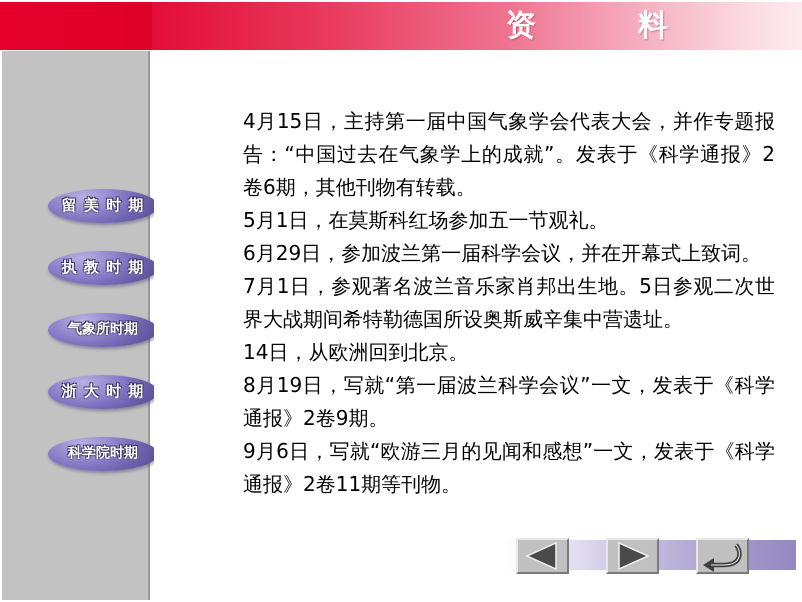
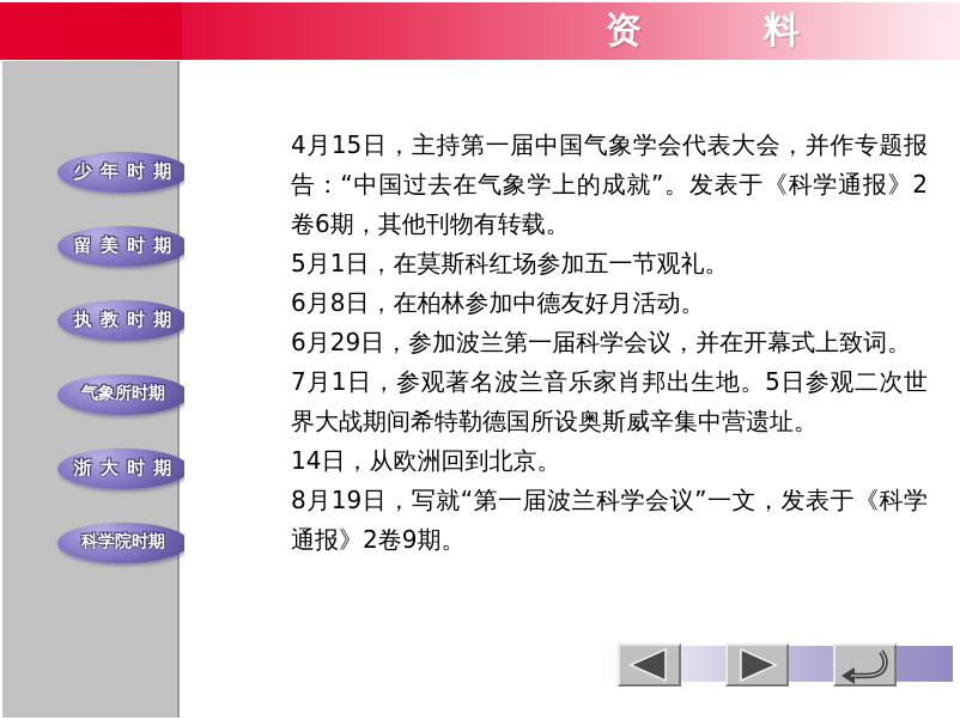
  资 料
+ 少 年 时 期
  留 美 时 期
  执 教 时 期
  气象所时期
  浙 大 时 期
  科学院时期
  4月15日，主持第一届中国气象学会代表大会，并作专题报告：“中国过去在气象学上的成就”。发表于《科学通报》2卷6期，其他刊物有转载。
  5月1日，在莫斯科红场参加五一节观礼。
+ 6月8日，在柏林参加中德友好月活动。
  6月29日，参加波兰第一届科学会议，并在开幕式上致词。
  7月1日，参观著名波兰音乐家肖邦出生地。5日参观二次世界大战期间希特勒德国所设奥斯威辛集中营遗址。
  14日，从欧洲回到北京。
  8月19日，写就“第一届波兰科学会议”一文，发表于《科学通报》2卷9期。
- 9月6日，写就“欧游三月的见闻和感想”一文，发表于《科学通报》2卷11期等刊物。
